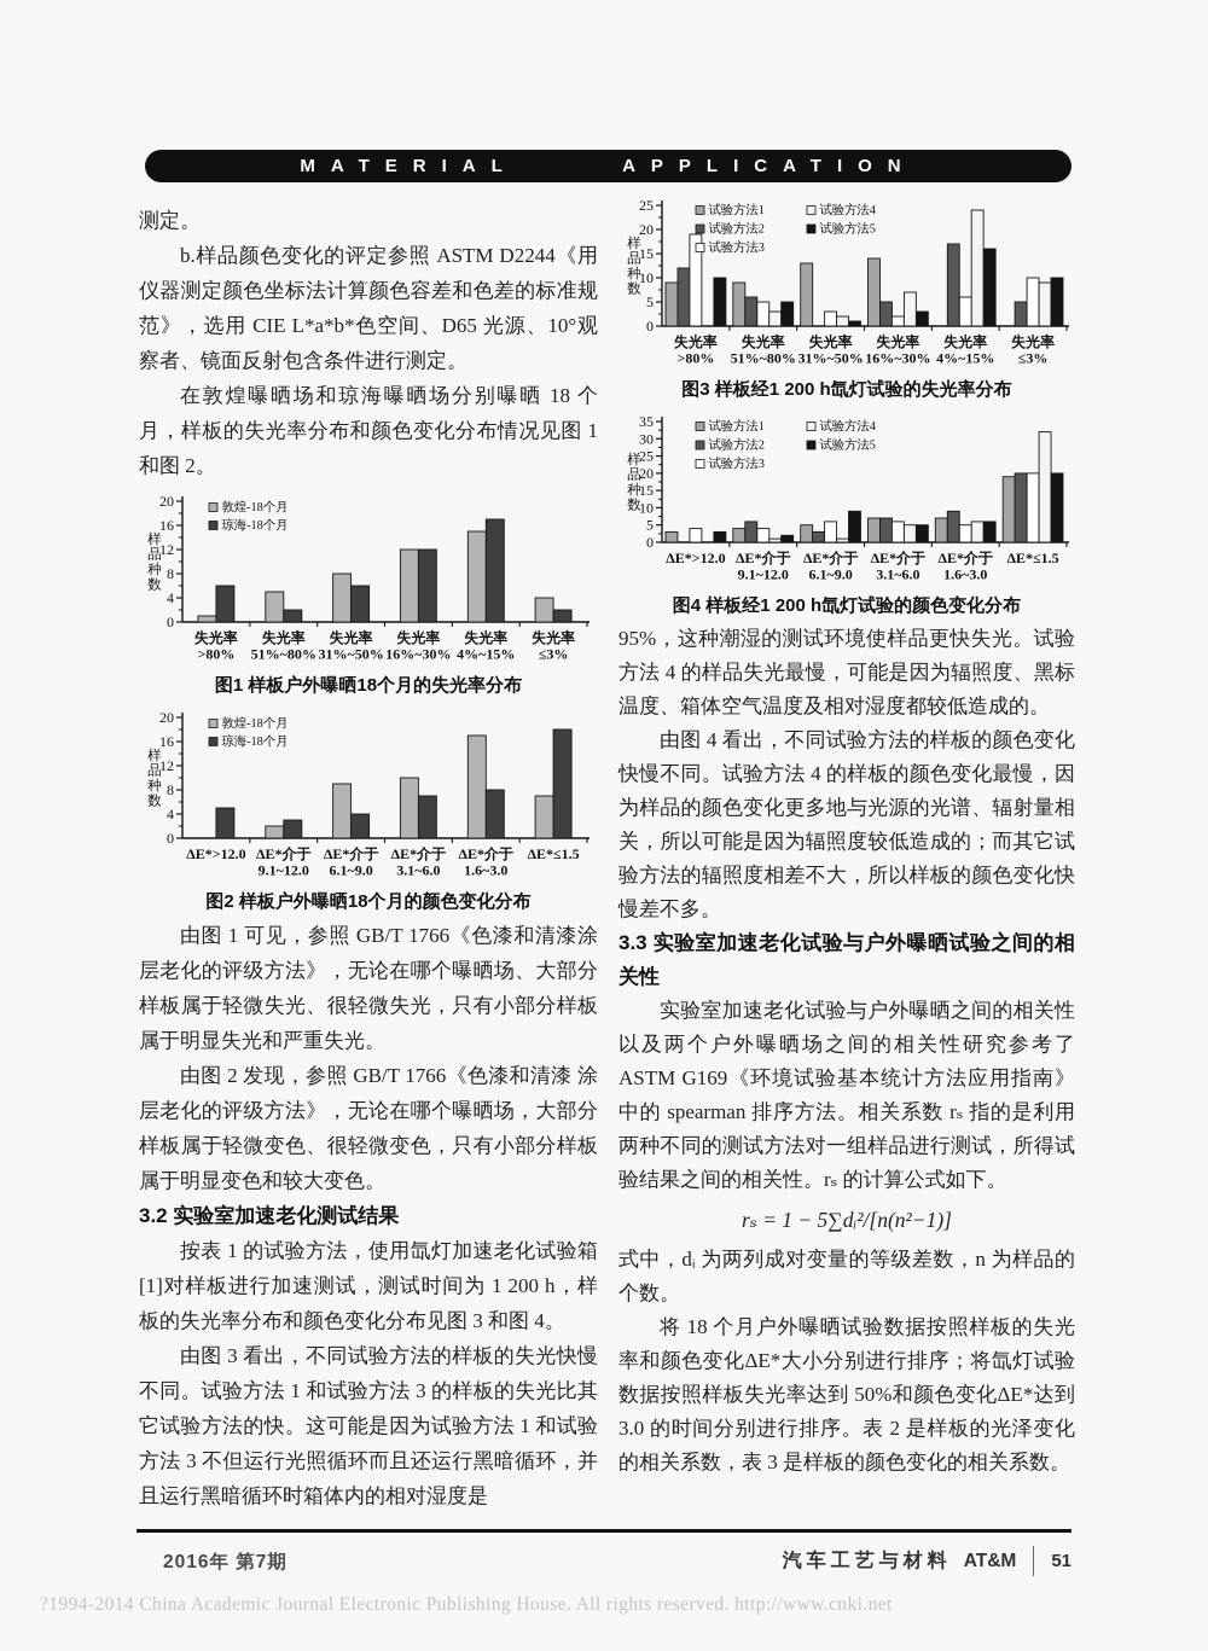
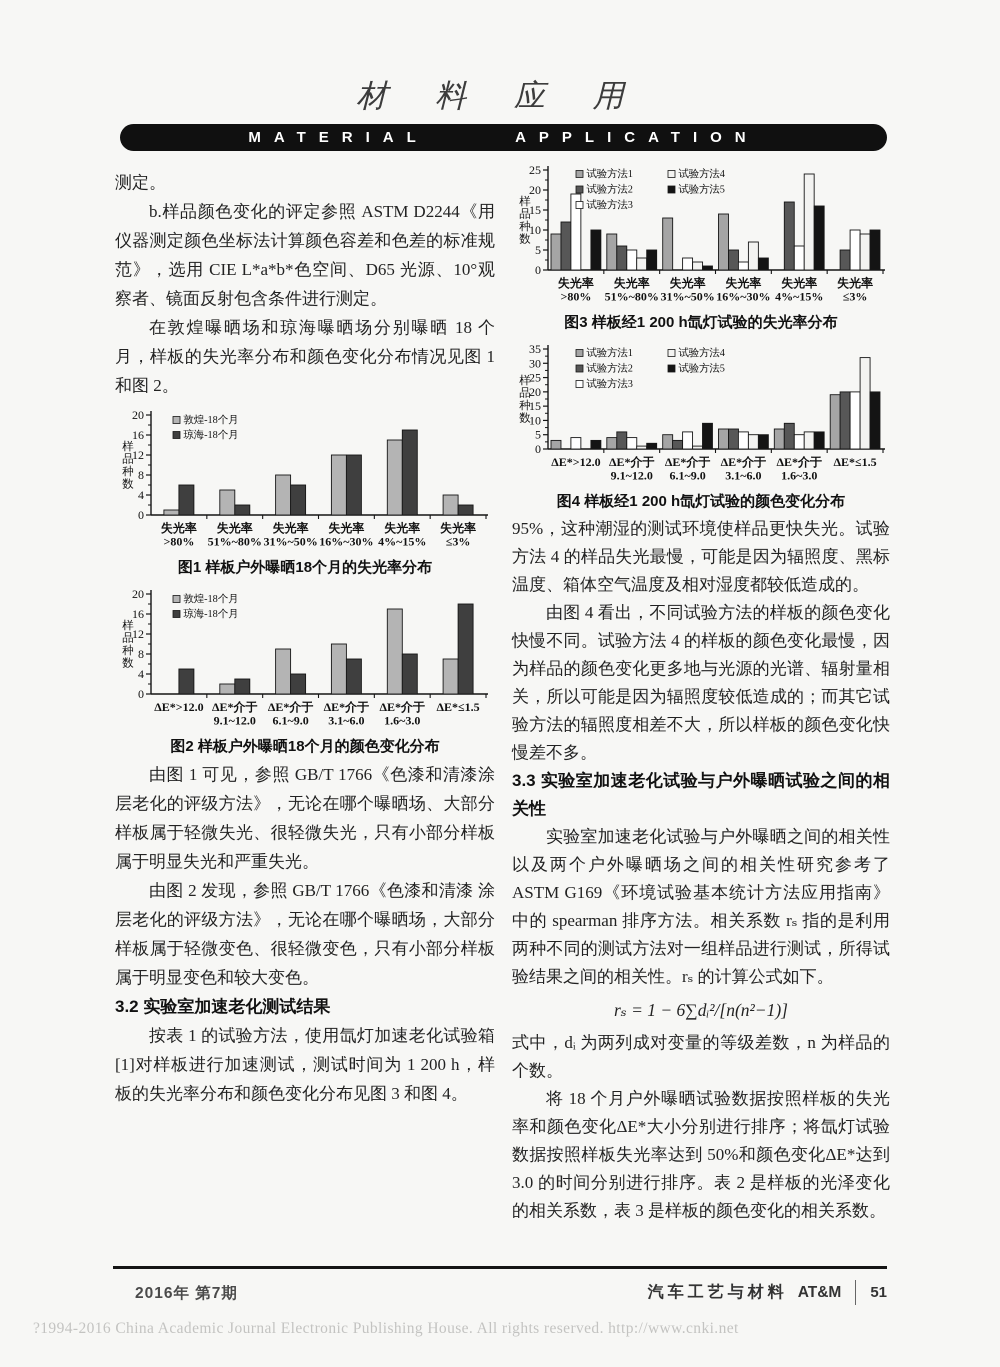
+ 材 料 应 用
  MATERIAL APPLICATION
  测定。
  b.样品颜色变化的评定参照 ASTM D2244《用仪器测定颜色坐标法计算颜色容差和色差的标准规范》，选用 CIE L*a*b*色空间、D65 光源、10°观察者、镜面反射包含条件进行测定。
  在敦煌曝晒场和琼海曝晒场分别曝晒 18 个月，样板的失光率分布和颜色变化分布情况见图 1 和图 2。
  0
  4
  8
  12
  16
  20
  样
  品
  种
  数
  失光率
  >80%
  失光率
  51%~80%
  失光率
  31%~50%
  失光率
  16%~30%
  失光率
  4%~15%
  失光率
  ≤3%
  敦煌-18个月
  琼海-18个月
  图1 样板户外曝晒18个月的失光率分布
  0
  4
  8
  12
  16
  20
  样
  品
  种
  数
  ΔE*>12.0
  ΔE*介于
  9.1~12.0
  ΔE*介于
  6.1~9.0
  ΔE*介于
  3.1~6.0
  ΔE*介于
  1.6~3.0
  ΔE*≤1.5
  敦煌-18个月
  琼海-18个月
  图2 样板户外曝晒18个月的颜色变化分布
  由图 1 可见，参照 GB/T 1766《色漆和清漆涂层老化的评级方法》，无论在哪个曝晒场、大部分样板属于轻微失光、很轻微失光，只有小部分样板属于明显失光和严重失光。
  由图 2 发现，参照 GB/T 1766《色漆和清漆 涂层老化的评级方法》，无论在哪个曝晒场，大部分样板属于轻微变色、很轻微变色，只有小部分样板属于明显变色和较大变色。
  3.2 实验室加速老化测试结果
  按表 1 的试验方法，使用氙灯加速老化试验箱[1]对样板进行加速测试，测试时间为 1 200 h，样板的失光率分布和颜色变化分布见图 3 和图 4。
- 由图 3 看出，不同试验方法的样板的失光快慢不同。试验方法 1 和试验方法 3 的样板的失光比其它试验方法的快。这可能是因为试验方法 1 和试验方法 3 不但运行光照循环而且还运行黑暗循环，并且运行黑暗循环时箱体内的相对湿度是
  0
  5
  10
  15
  20
  25
  样
  品
  种
  数
  失光率
  >80%
  失光率
  51%~80%
  失光率
  31%~50%
  失光率
  16%~30%
  失光率
  4%~15%
  失光率
  ≤3%
  试验方法1
  试验方法2
  试验方法3
  试验方法4
  试验方法5
  图3 样板经1 200 h氙灯试验的失光率分布
  0
  5
  10
  15
  20
  25
  30
  35
  样
  品
  种
  数
  ΔE*>12.0
  ΔE*介于
  9.1~12.0
  ΔE*介于
  6.1~9.0
  ΔE*介于
  3.1~6.0
  ΔE*介于
  1.6~3.0
  ΔE*≤1.5
  试验方法1
  试验方法2
  试验方法3
  试验方法4
  试验方法5
  图4 样板经1 200 h氙灯试验的颜色变化分布
  95%，这种潮湿的测试环境使样品更快失光。试验方法 4 的样品失光最慢，可能是因为辐照度、黑标温度、箱体空气温度及相对湿度都较低造成的。
  由图 4 看出，不同试验方法的样板的颜色变化快慢不同。试验方法 4 的样板的颜色变化最慢，因为样品的颜色变化更多地与光源的光谱、辐射量相关，所以可能是因为辐照度较低造成的；而其它试验方法的辐照度相差不大，所以样板的颜色变化快慢差不多。
  3.3 实验室加速老化试验与户外曝晒试验之间的相关性
  实验室加速老化试验与户外曝晒之间的相关性以及两个户外曝晒场之间的相关性研究参考了 ASTM G169《环境试验基本统计方法应用指南》中的 spearman 排序方法。相关系数 rₛ 指的是利用两种不同的测试方法对一组样品进行测试，所得试验结果之间的相关性。rₛ 的计算公式如下。
- rₛ = 1 − 5∑dᵢ²/[n(n²−1)]
+ rₛ = 1 − 6∑dᵢ²/[n(n²−1)]
  式中，dᵢ 为两列成对变量的等级差数，n 为样品的个数。
  将 18 个月户外曝晒试验数据按照样板的失光率和颜色变化ΔE*大小分别进行排序；将氙灯试验数据按照样板失光率达到 50%和颜色变化ΔE*达到 3.0 的时间分别进行排序。表 2 是样板的光泽变化的相关系数，表 3 是样板的颜色变化的相关系数。
  2016年 第7期
  汽车工艺与材料
  AT&M
  51
- ?1994-2014 China Academic Journal Electronic Publishing House. All rights reserved. http://www.cnki.net
+ ?1994-2016 China Academic Journal Electronic Publishing House. All rights reserved. http://www.cnki.net
